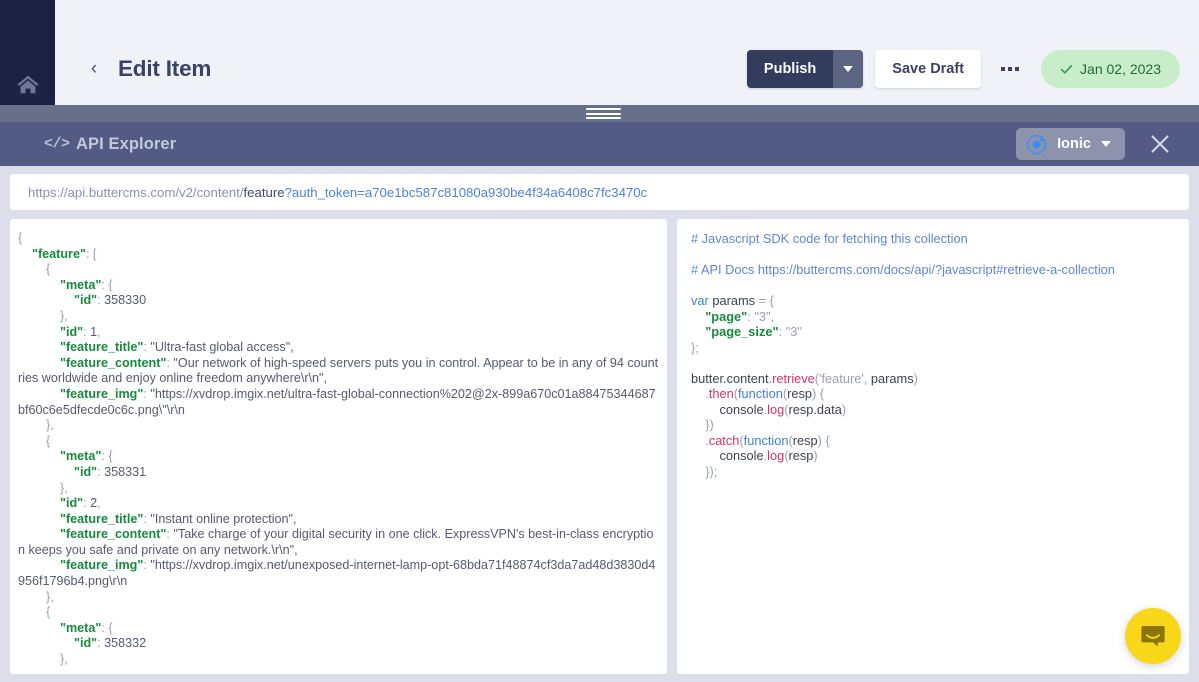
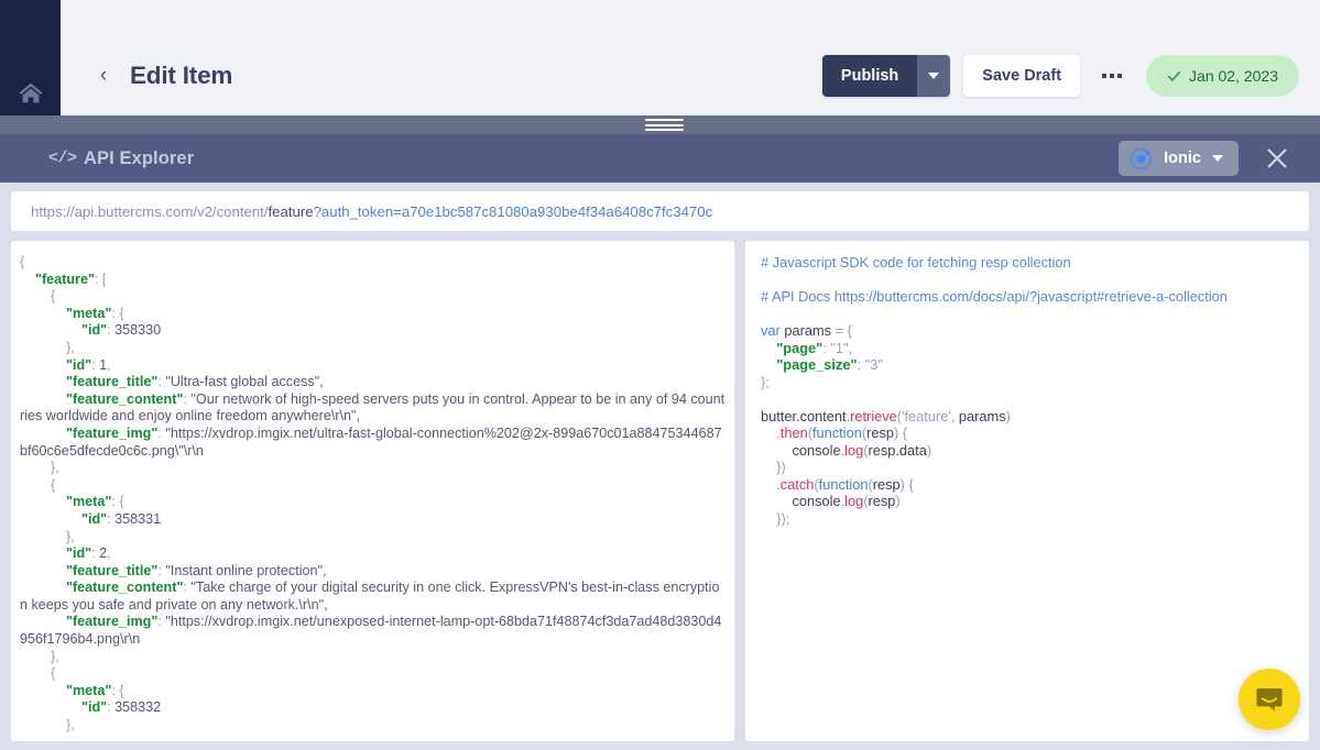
  ‹
  Edit Item
  Publish
  Save Draft
  Jan 02, 2023
  </>
  API Explorer
  Ionic
  https://api.buttercms.com/v2/content/
  feature
  ?auth_token=a70e1bc587c81080a930be4f34a6408c7fc3470c
  {
  "feature": [
  {
  "meta": {
  "id": 358330
  },
  "id": 1,
  "feature_title": "Ultra-fast global access",
  "feature_content": "Our network of high-speed servers puts you in control. Appear to be in any of 94 countries worldwide and enjoy online freedom anywhere\r\n",
  "feature_img": "https://xvdrop.imgix.net/ultra-fast-global-connection%202@2x-899a670c01a88475344687bf60c6e5dfecde0c6c.png\"\r\n
  },
  {
  "meta": {
  "id": 358331
  },
  "id": 2,
  "feature_title": "Instant online protection",
  "feature_content": "Take charge of your digital security in one click. ExpressVPN's best-in-class encryption keeps you safe and private on any network.\r\n",
  "feature_img": "https://xvdrop.imgix.net/unexposed-internet-lamp-opt-68bda71f48874cf3da7ad48d3830d4956f1796b4.png\r\n
  },
  {
  "meta": {
  "id": 358332
  },
- # Javascript SDK code for fetching this collection
+ # Javascript SDK code for fetching resp collection
  # API Docs https://buttercms.com/docs/api/?javascript#retrieve-a-collection
  var params = {
- "page": "3",
+ "page": "1",
  "page_size": "3"
  };
  butter.content.retrieve('feature', params)
  .then(function(resp) {
  console.log(resp.data)
  })
  .catch(function(resp) {
  console.log(resp)
  });
